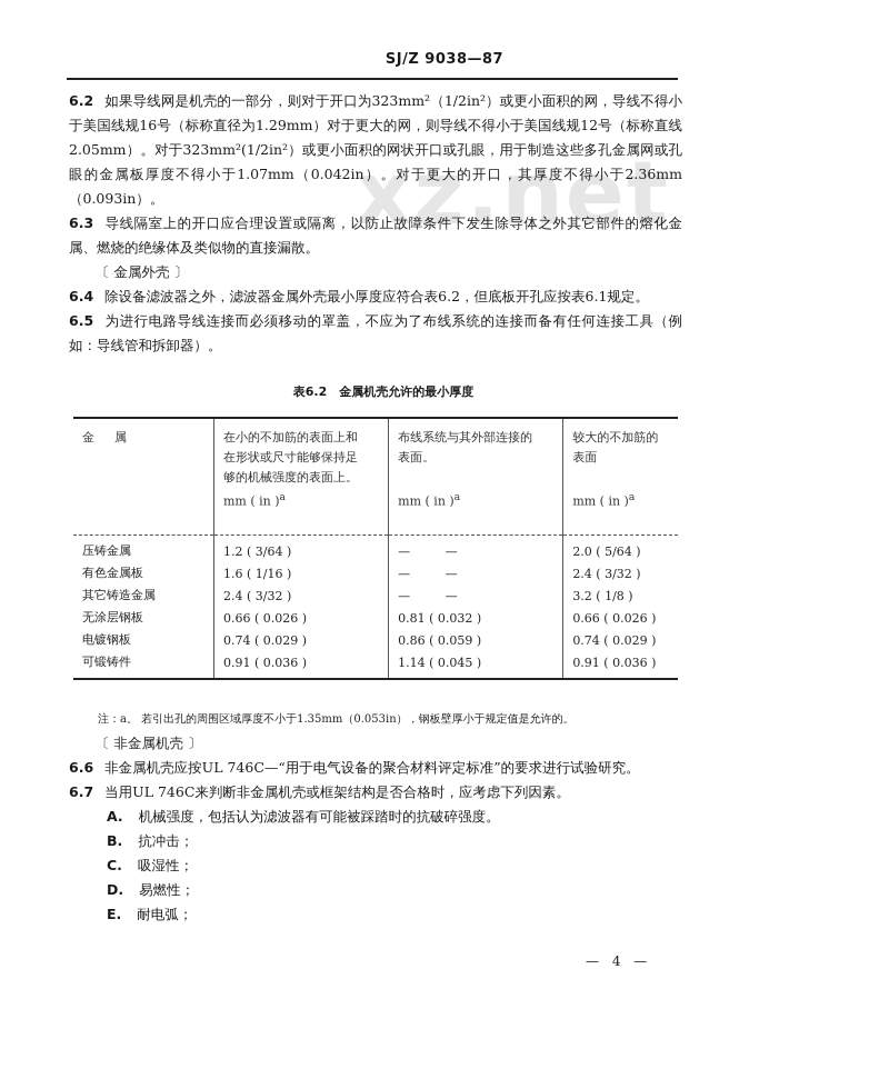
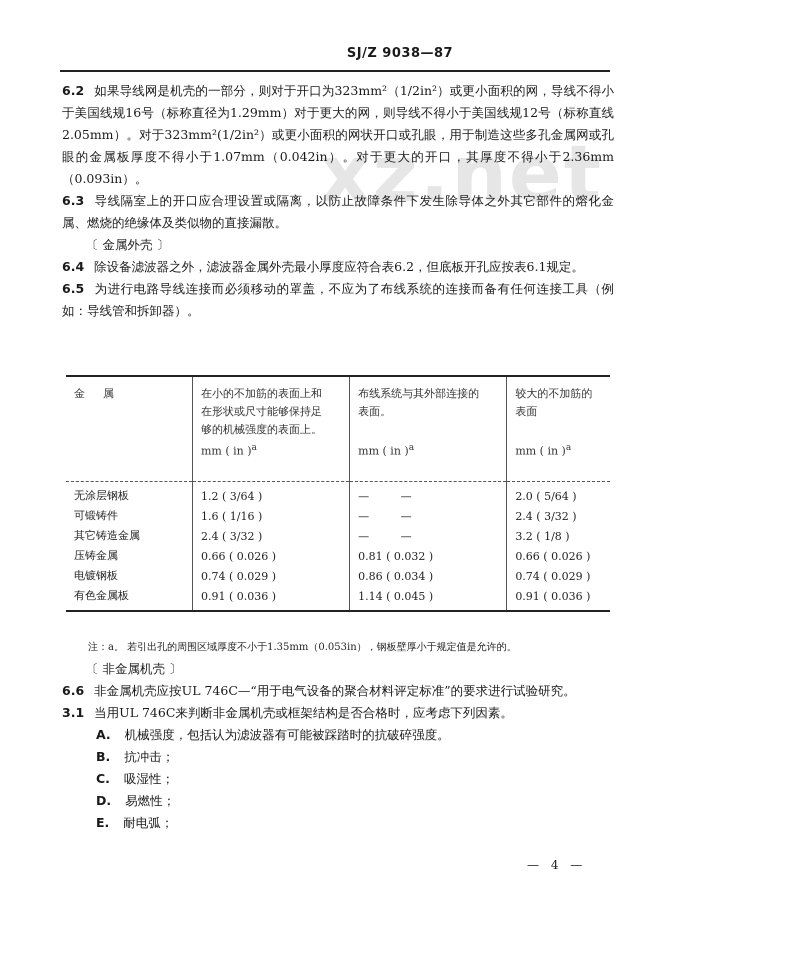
  SJ/Z 9038—87
  xz.net
  6.2 如果导线网是机壳的一部分，则对于开口为323mm²（1/2in²）或更小面积的网，导线不得小于美国线规16号（标称直径为1.29mm）对于更大的网，则导线不得小于美国线规12号（标称直线2.05mm）。对于323mm²(1/2in²）或更小面积的网状开口或孔眼，用于制造这些多孔金属网或孔眼的金属板厚度不得小于1.07mm（0.042in）。对于更大的开口，其厚度不得小于2.36mm（0.093in）。
  6.3 导线隔室上的开口应合理设置或隔离，以防止故障条件下发生除导体之外其它部件的熔化金属、燃烧的绝缘体及类似物的直接漏散。
  〔 金属外壳 〕
  6.4 除设备滤波器之外，滤波器金属外壳最小厚度应符合表6.2，但底板开孔应按表6.1规定。
  6.5 为进行电路导线连接而必须移动的罩盖，不应为了布线系统的连接而备有任何连接工具（例如：导线管和拆卸器）。
- 表6.2 金属机壳允许的最小厚度
  金属	在小的不加筋的表面上和在形状或尺寸能够保持足够的机械强度的表面上。 mm ( in )a	布线系统与其外部连接的表面。 mm ( in )a	较大的不加筋的表面 mm ( in )a
- 压铸金属	1.2 ( 3/64 )	— —	2.0 ( 5/64 )
+ 无涂层钢板	1.2 ( 3/64 )	— —	2.0 ( 5/64 )
- 有色金属板	1.6 ( 1/16 )	— —	2.4 ( 3/32 )
+ 可锻铸件	1.6 ( 1/16 )	— —	2.4 ( 3/32 )
  其它铸造金属	2.4 ( 3/32 )	— —	3.2 ( 1/8 )
- 无涂层钢板	0.66 ( 0.026 )	0.81 ( 0.032 )	0.66 ( 0.026 )
+ 压铸金属	0.66 ( 0.026 )	0.81 ( 0.032 )	0.66 ( 0.026 )
- 电镀钢板	0.74 ( 0.029 )	0.86 ( 0.059 )	0.74 ( 0.029 )
+ 电镀钢板	0.74 ( 0.029 )	0.86 ( 0.034 )	0.74 ( 0.029 )
- 可锻铸件	0.91 ( 0.036 )	1.14 ( 0.045 )	0.91 ( 0.036 )
+ 有色金属板	0.91 ( 0.036 )	1.14 ( 0.045 )	0.91 ( 0.036 )
  注：a。 若引出孔的周围区域厚度不小于1.35mm（0.053in），钢板壁厚小于规定值是允许的。
  〔 非金属机壳 〕
  6.6 非金属机壳应按UL 746C—“用于电气设备的聚合材料评定标准”的要求进行试验研究。
- 6.7 当用UL 746C来判断非金属机壳或框架结构是否合格时，应考虑下列因素。
+ 3.1 当用UL 746C来判断非金属机壳或框架结构是否合格时，应考虑下列因素。
  A. 机械强度，包括认为滤波器有可能被踩踏时的抗破碎强度。
  B. 抗冲击；
  C. 吸湿性；
  D. 易燃性；
  E. 耐电弧；
  — 4 —
